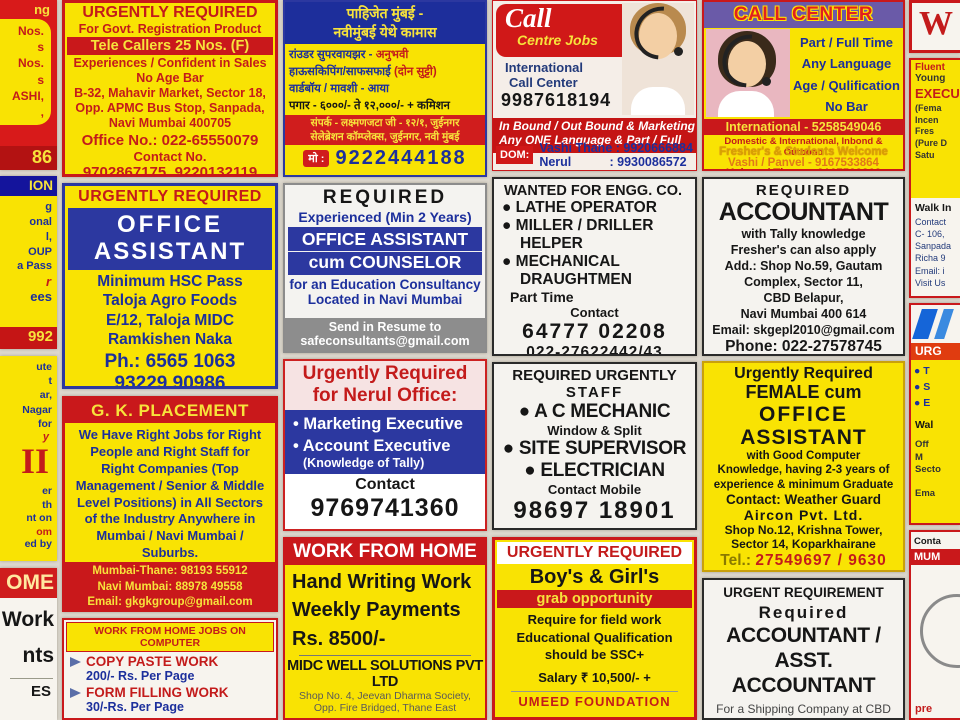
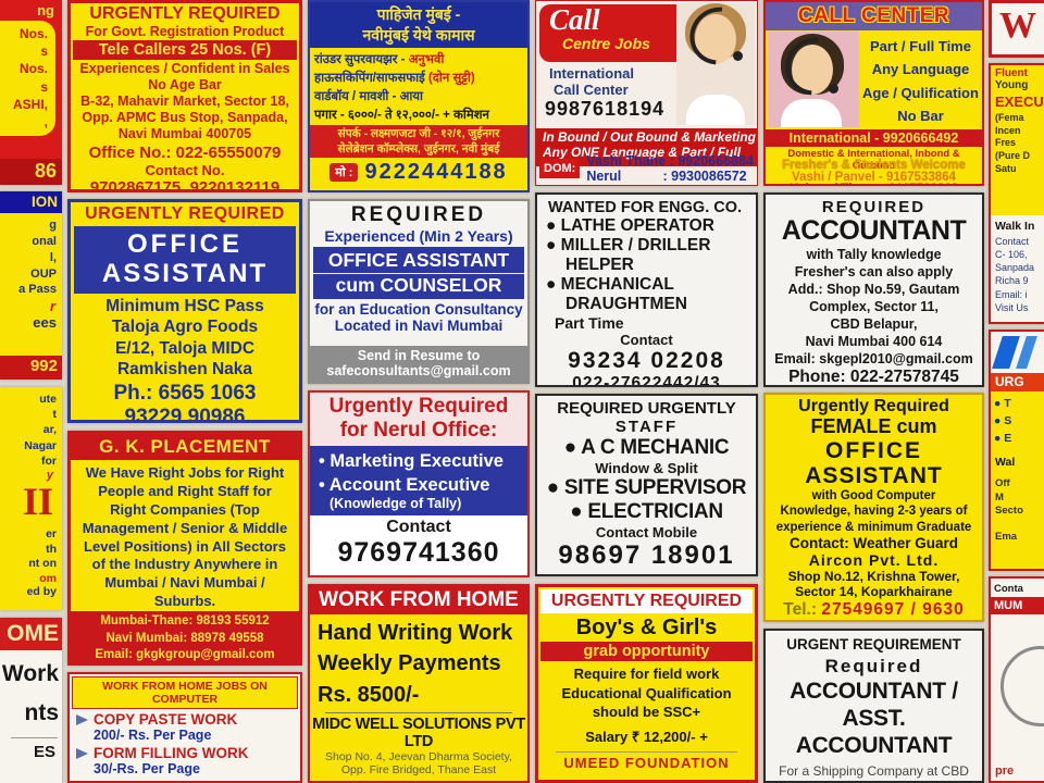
  ng
  Nos.
  s
  Nos.
  s
  ASHI,
  ,
  86
  ION
  g
  onal
  l,
  OUP
  a Pass
  r
  ees
  992
  ute
  t
  ar,
  Nagar
  for
  y
  II
  er
  th
  nt on
  om
  ed by
  OME
  Work
  nts
  ES
  URGENTLY REQUIRED
  For Govt. Registration Product
  Tele Callers 25 Nos. (F)
  Experiences / Confident in Sales
  No Age Bar
  B-32, Mahavir Market, Sector 18,
  Opp. APMC Bus Stop, Sanpada,
  Navi Mumbai 400705
  Office No.: 022-65550079
  Contact No.
  9702867175, 9220132119
  URGENTLY REQUIRED
  OFFICE
  ASSISTANT
  Minimum HSC Pass
  Taloja Agro Foods
  E/12, Taloja MIDC
  Ramkishen Naka
  Ph.: 6565 1063
  93229 90986
  G. K. PLACEMENT
  We Have Right Jobs for Right People and Right Staff for Right Companies (Top Management / Senior & Middle Level Positions) in All Sectors of the Industry Anywhere in Mumbai / Navi Mumbai / Suburbs.
  Mumbai-Thane: 98193 55912
  Navi Mumbai: 88978 49558
  Email: gkgkgroup@gmail.com
  WORK FROM HOME JOBS ON COMPUTER
  COPY PASTE WORK
  200/- Rs. Per Page
  FORM FILLING WORK
  30/-Rs. Per Page
  पाहिजेत मुंबई -
  नवीमुंबई येथे कामास
  रांउडर सुपरवायझर - अनुभवी
  हाऊसकिपिंग/साफसफाई (दोन सुट्टी)
  वार्डबॉय / मावशी - आया
  पगार - ६०००/- ते १२,०००/- + कमिशन
  संपर्क - लक्ष्मणजटा जी - १२/१, जुईनगर
  सेलेब्रेशन कॉम्प्लेक्स, जुईनगर, नवी मुंबई
  मो :
  9222444188
  REQUIRED
  Experienced (Min 2 Years)
  OFFICE ASSISTANT
  cum COUNSELOR
  for an Education Consultancy
  Located in Navi Mumbai
  Send in Resume to
  safeconsultants@gmail.com
  Urgently Required
  for Nerul Office:
  • Marketing Executive
  • Account Executive
  (Knowledge of Tally)
  Contact
  9769741360
  WORK FROM HOME
  Hand Writing Work
  Weekly Payments
  Rs. 8500/-
  MIDC WELL SOLUTIONS PVT LTD
  Shop No. 4, Jeevan Dharma Society,
  Opp. Fire Bridged, Thane East
  Call
  Centre Jobs
  International
  Call Center
  9987618194
  In Bound / Out Bound & Marketing
  Any ONE Language & Part / Full
  DOM:
  Vashi Thane : 9920666884
  Nerul : 9930086572
  WANTED FOR ENGG. CO.
  ● LATHE OPERATOR
  ● MILLER / DRILLER
  HELPER
  ● MECHANICAL
  DRAUGHTMEN
  Part Time
  Contact
- 64777 02208
+ 93234 02208
  022-27622442/43
  REQUIRED URGENTLY
  STAFF
  ● A C MECHANIC
  Window & Split
  ● SITE SUPERVISOR
  ● ELECTRICIAN
  Contact Mobile
  98697 18901
  URGENTLY REQUIRED
  Boy's & Girl's
  grab opportunity
  Require for field work
  Educational Qualification
  should be SSC+
- Salary ₹ 10,500/- +
+ Salary ₹ 12,200/- +
  UMEED FOUNDATION
  CALL CENTER
  Part / Full Time
  Any Language
  Age / Qulification
  No Bar
- International - 5258549046
+ International - 9920666492
  Domestic & International, Inbond & Outbond
  Fresher's & Students Welcome
  Vashi / Panvel - 9167533864
  REQUIRED
  ACCOUNTANT
  with Tally knowledge
  Fresher's can also apply
  Add.: Shop No.59, Gautam
  Complex, Sector 11,
  CBD Belapur,
  Navi Mumbai 400 614
  Email: skgepl2010@gmail.com
  Phone: 022-27578745
  Urgently Required
  FEMALE cum
  OFFICE
  ASSISTANT
  with Good Computer
  Knowledge, having 2-3 years of
  experience & minimum Graduate
  Contact: Weather Guard
  Aircon Pvt. Ltd.
  Shop No.12, Krishna Tower,
  Sector 14, Koparkhairane
  Tel.: 27549697 / 9630
  URGENT REQUIREMENT
  Required
  ACCOUNTANT /
  ASST. ACCOUNTANT
  For a Shipping Company at CBD
  W
  Fluent
  Young
  EXECU
  (Fema
  Incen
  Fres
  (Pure D
  Satu
  Walk In
  Contact
  C- 106,
  Sanpada
  Richa 9
  Email: i
  Visit Us
  URG
  ● T
  ● S
  ● E
  Wal
  Off
  M
  Secto
  Ema
  Conta
  MUM
  pre
